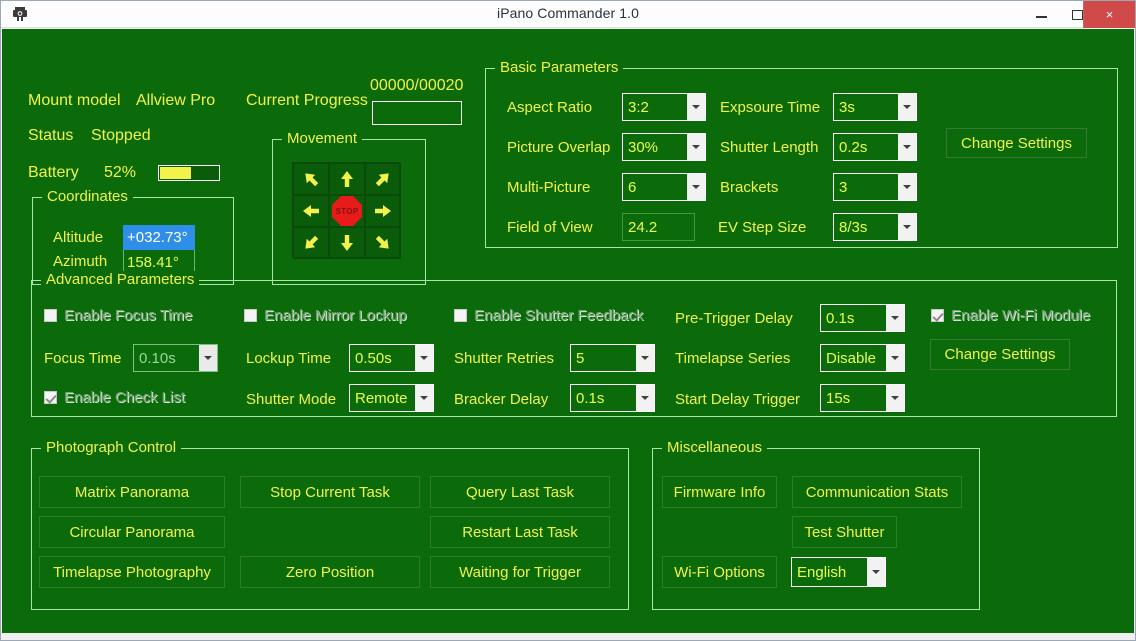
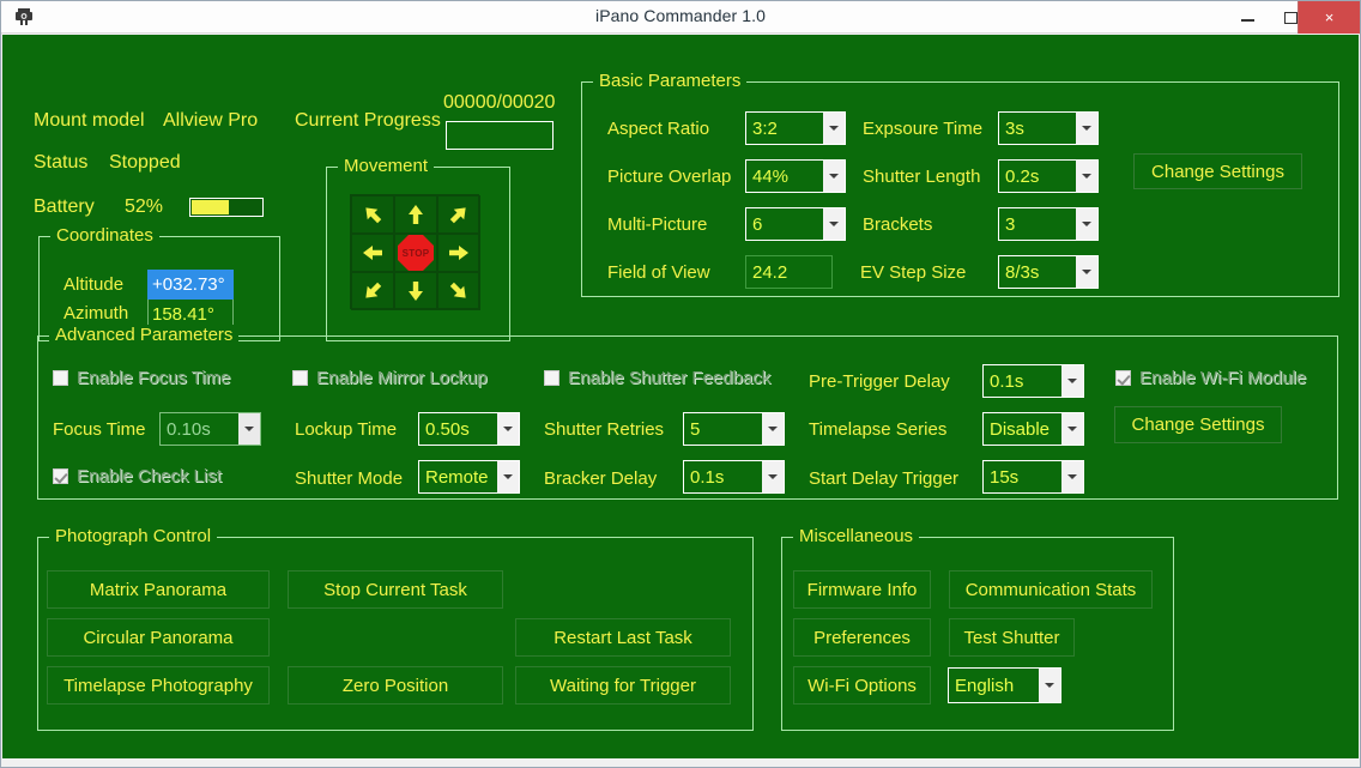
  iPano Commander 1.0
  ×
  Mount model
  Allview Pro
  Status
  Stopped
  Battery
  52%
  Current Progress
  00000/00020
  Coordinates
  Altitude
  Azimuth
  +032.73°
  158.41°
  Movement
  STOP
  Basic Parameters
  Aspect Ratio
  3:2
  Expsoure Time
  3s
  Picture Overlap
- 30%
+ 44%
  Shutter Length
  0.2s
  Multi-Picture
  6
  Brackets
  3
  Field of View
  24.2
  EV Step Size
  8/3s
  Change Settings
  Advanced Parameters
  Enable Focus Time
  Enable Mirror Lockup
  Enable Shutter Feedback
  Enable Wi-Fi Module
  Enable Check List
  Focus Time
  0.10s
  Lockup Time
  0.50s
  Shutter Retries
  5
  Pre-Trigger Delay
  0.1s
  Timelapse Series
  Disable
  Shutter Mode
  Remote
  Bracker Delay
  0.1s
  Start Delay Trigger
  15s
  Change Settings
  Photograph Control
  Matrix Panorama
  Stop Current Task
- Query Last Task
  Circular Panorama
  Restart Last Task
  Timelapse Photography
  Zero Position
  Waiting for Trigger
  Miscellaneous
  Firmware Info
  Communication Stats
+ Preferences
  Test Shutter
  Wi-Fi Options
  English
